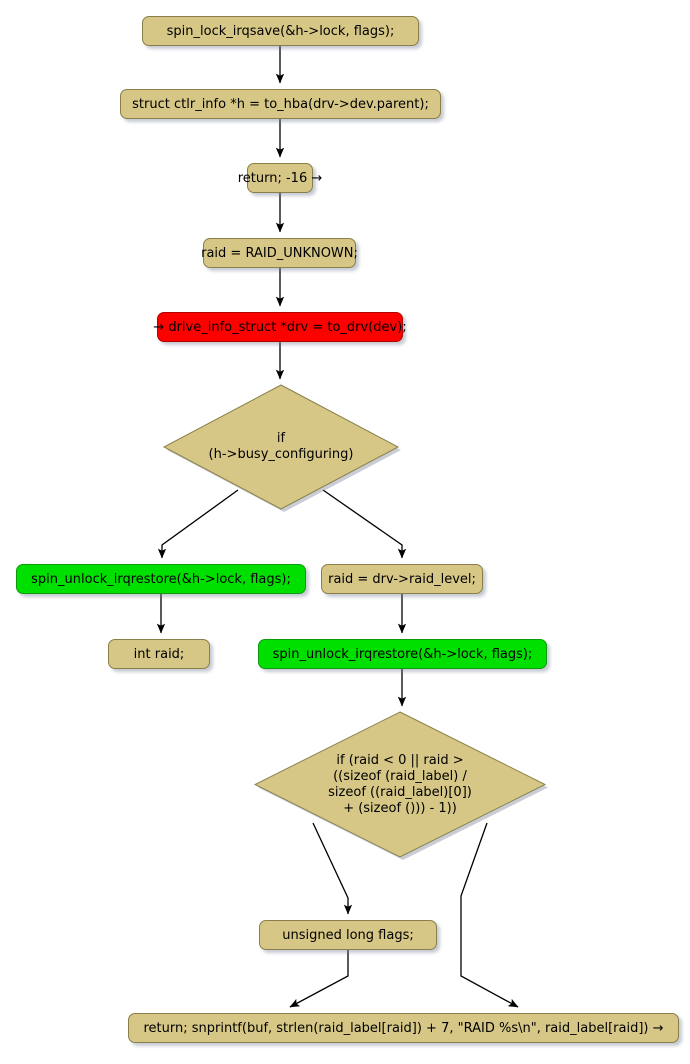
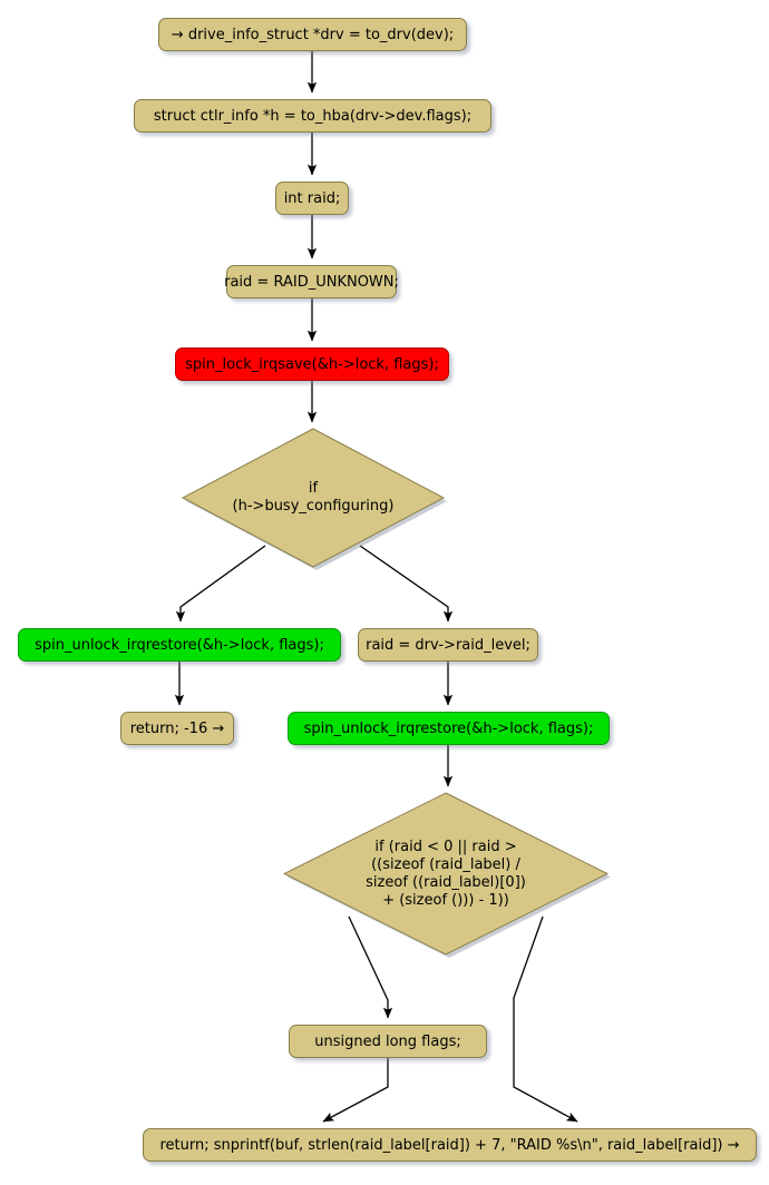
- spin_lock_irqsave(&h->lock, flags);
+ → drive_info_struct *drv = to_drv(dev);
- struct ctlr_info *h = to_hba(drv->dev.parent);
+ struct ctlr_info *h = to_hba(drv->dev.flags);
- return; -16 →
+ int raid;
  raid = RAID_UNKNOWN;
- → drive_info_struct *drv = to_drv(dev);
+ spin_lock_irqsave(&h->lock, flags);
  if
  (h->busy_configuring)
  spin_unlock_irqrestore(&h->lock, flags);
  raid = drv->raid_level;
- int raid;
+ return; -16 →
  spin_unlock_irqrestore(&h->lock, flags);
  if (raid < 0 || raid >
  ((sizeof (raid_label) /
  sizeof ((raid_label)[0])
  + (sizeof ())) - 1))
  unsigned long flags;
  return; snprintf(buf, strlen(raid_label[raid]) + 7, "RAID %s\n", raid_label[raid]) →
